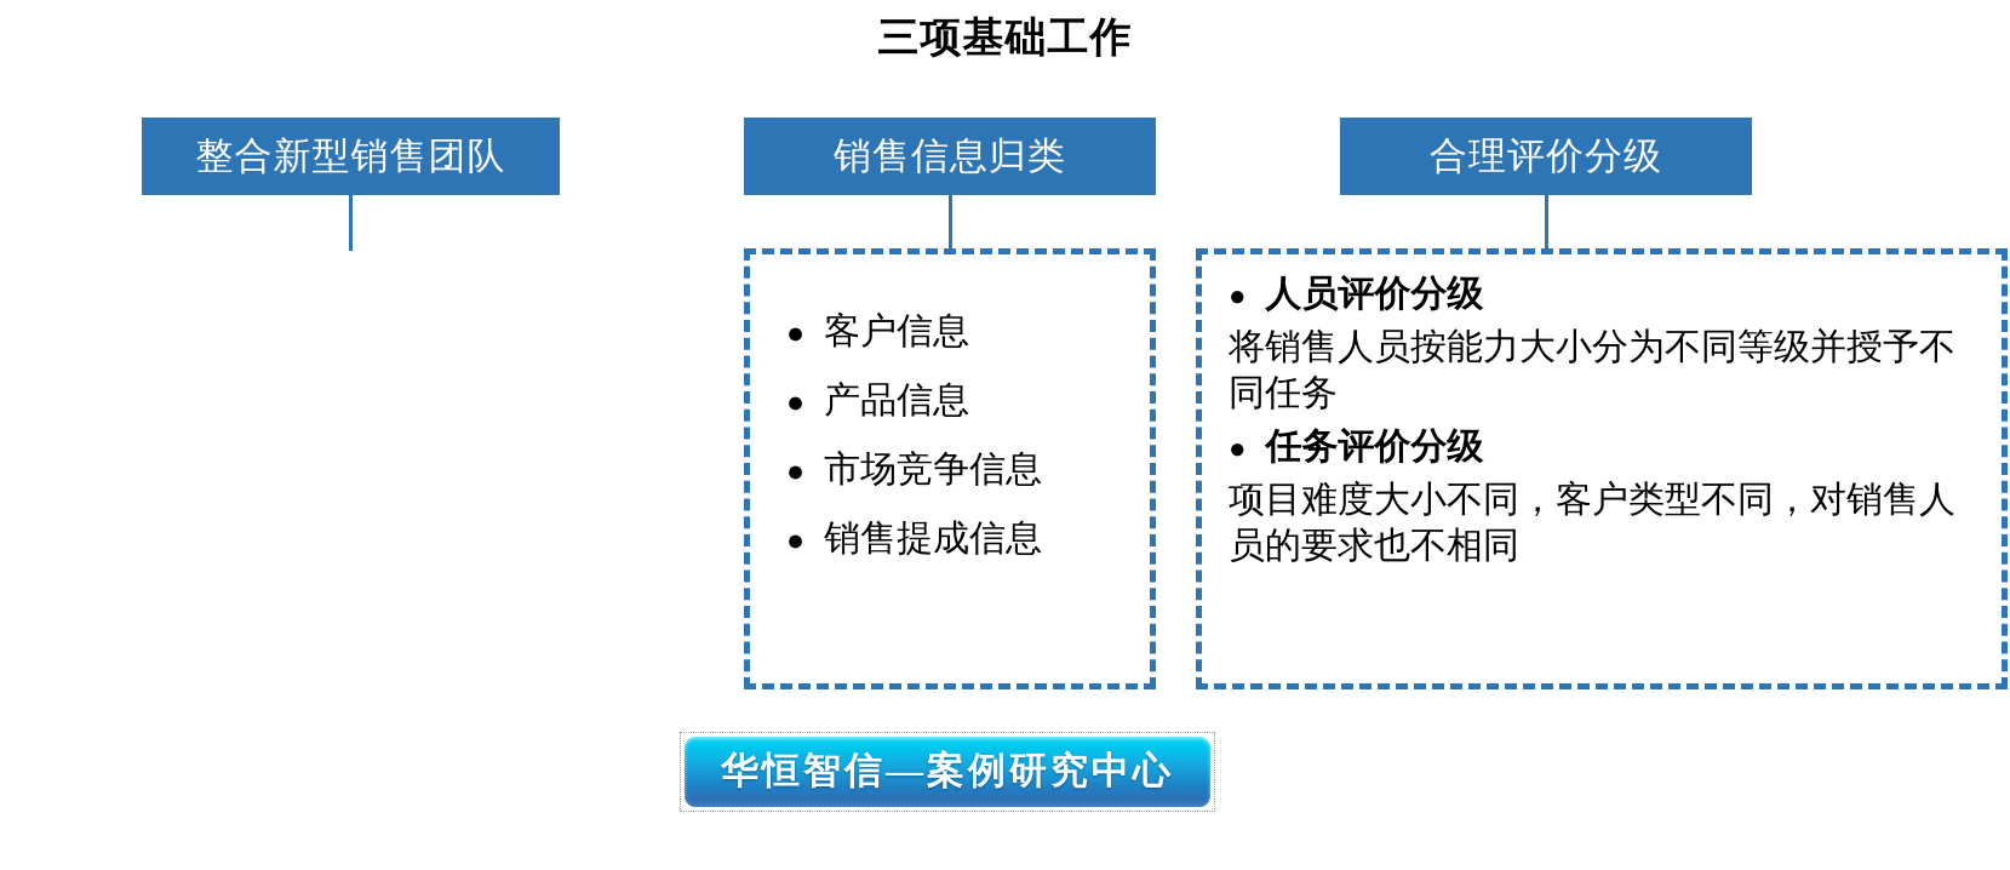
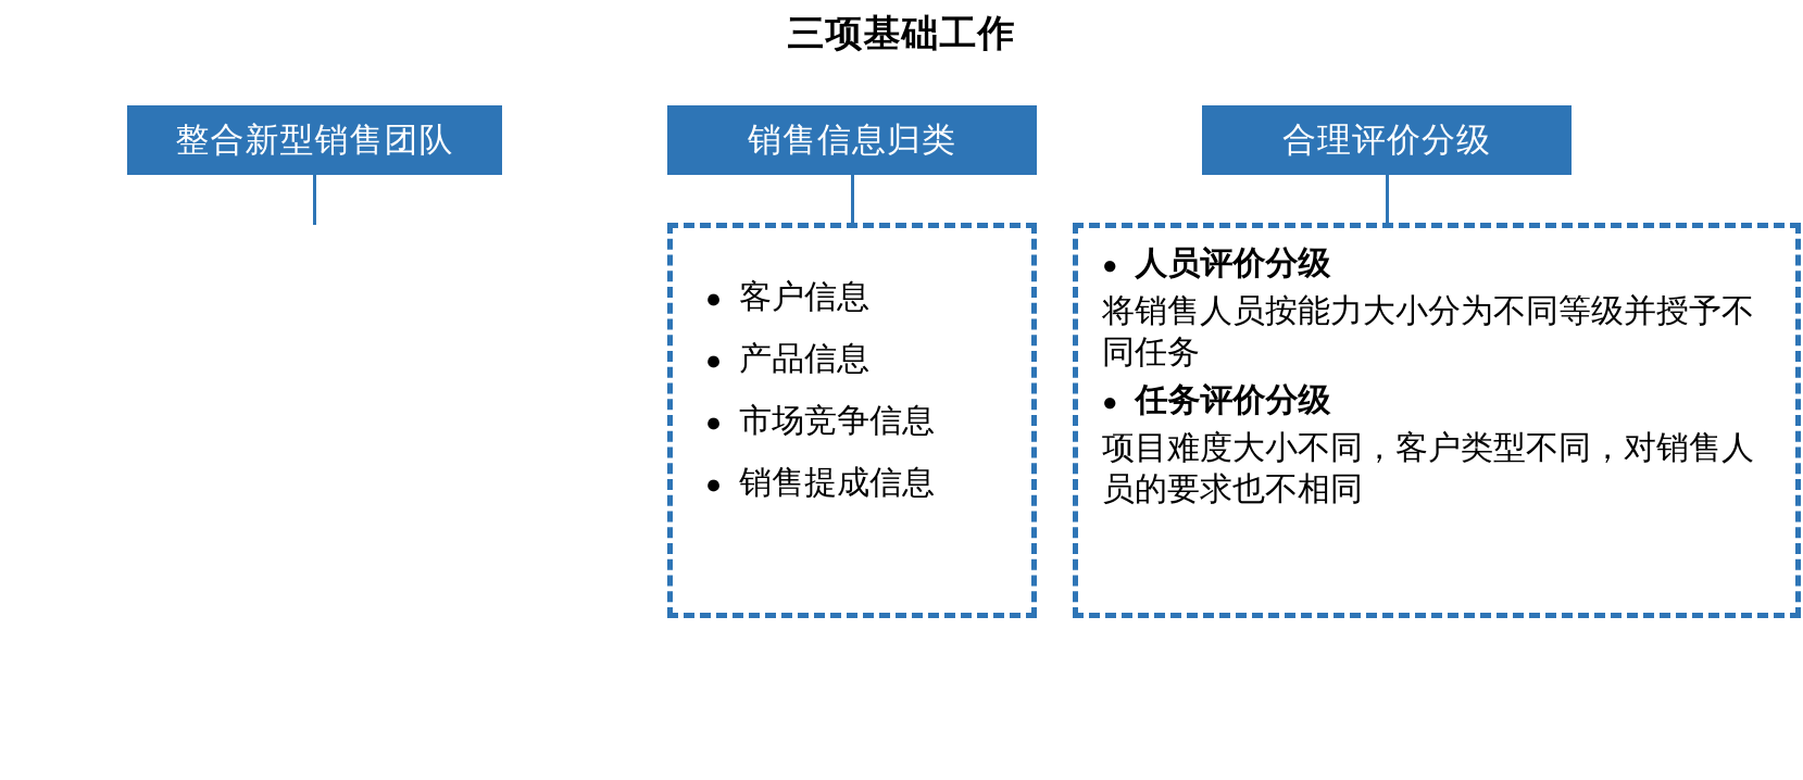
  三项基础工作
  整合新型销售团队
  销售信息归类
  ●
  客户信息
  ●
  产品信息
  ●
  市场竞争信息
  ●
  销售提成信息
  合理评价分级
  ●
  人员评价分级
  将销售人员按能力大小分为不同等级并授予不同任务
  ●
  任务评价分级
  项目难度大小不同，客户类型不同，对销售人员的要求也不相同
- 华恒智信—案例研究中心
